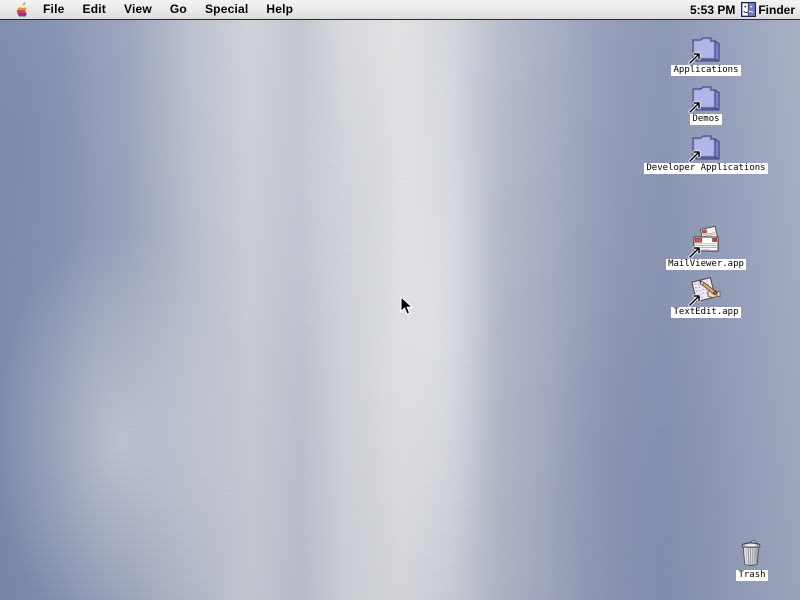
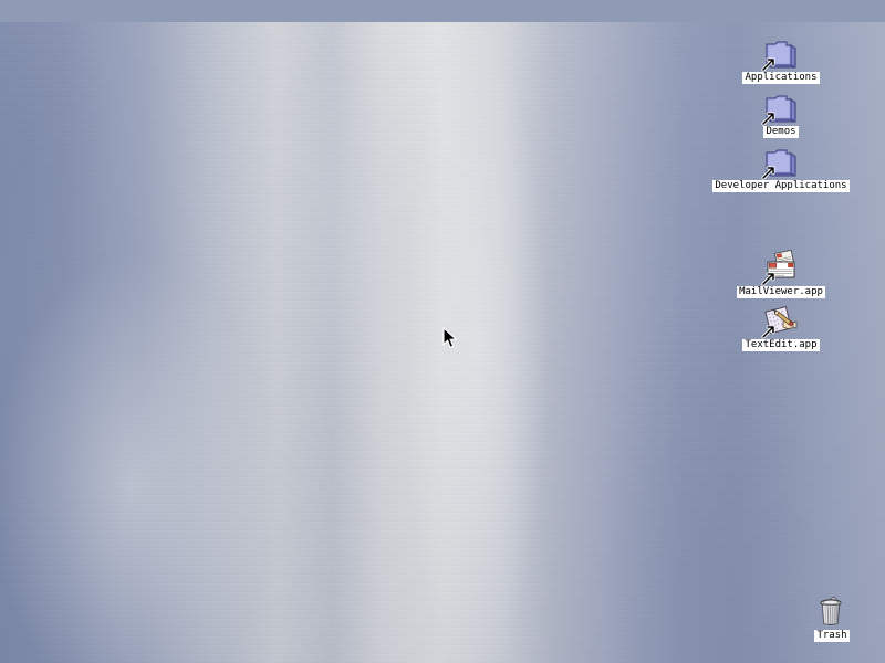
- File
- Edit
- View
- Go
- Special
- Help
- 5:53 PM
- Finder
  Applications
  Demos
  Developer Applications
  MailViewer.app
  TextEdit.app
  Trash
